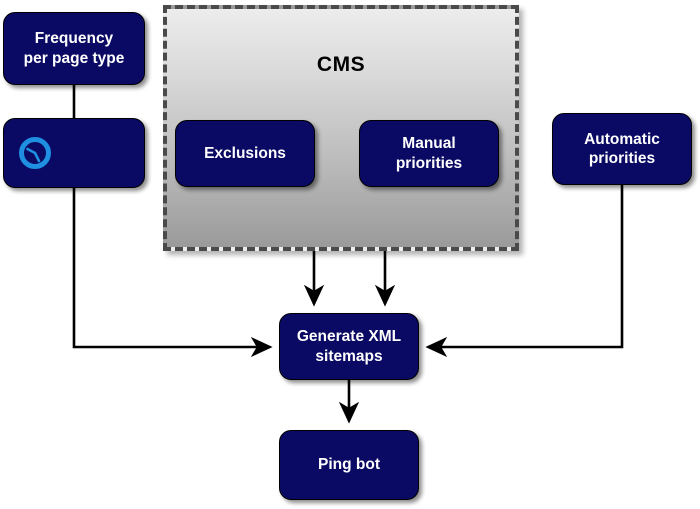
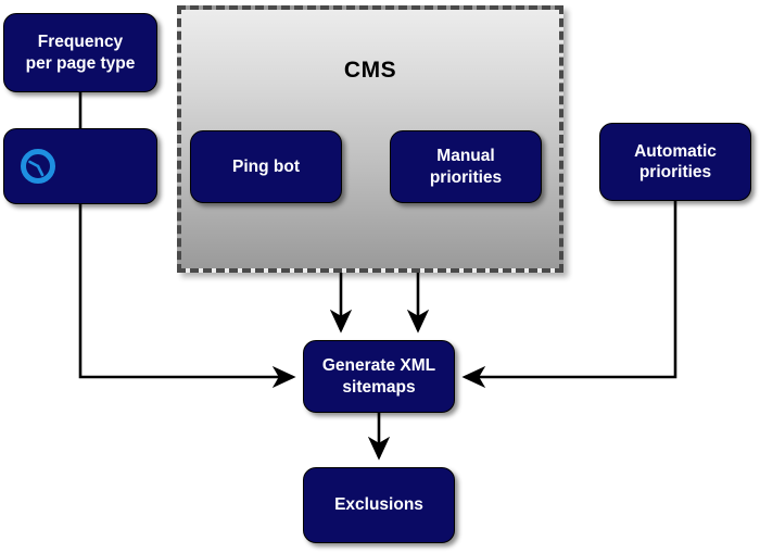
  CMS
  Frequency
  per page type
- Exclusions
+ Ping bot
  Manual
  priorities
  Automatic
  priorities
  Generate XML
  sitemaps
- Ping bot
+ Exclusions
